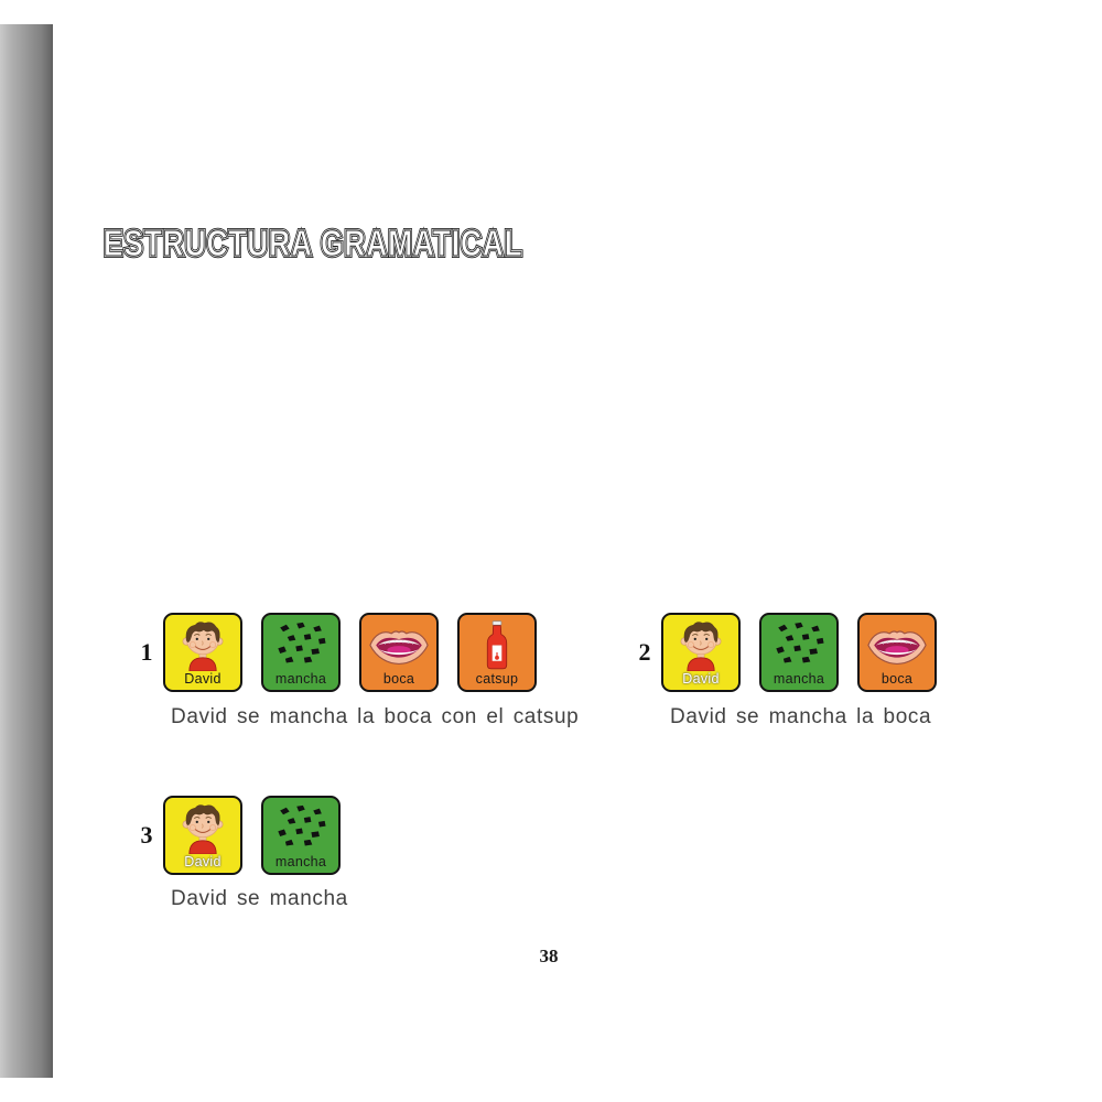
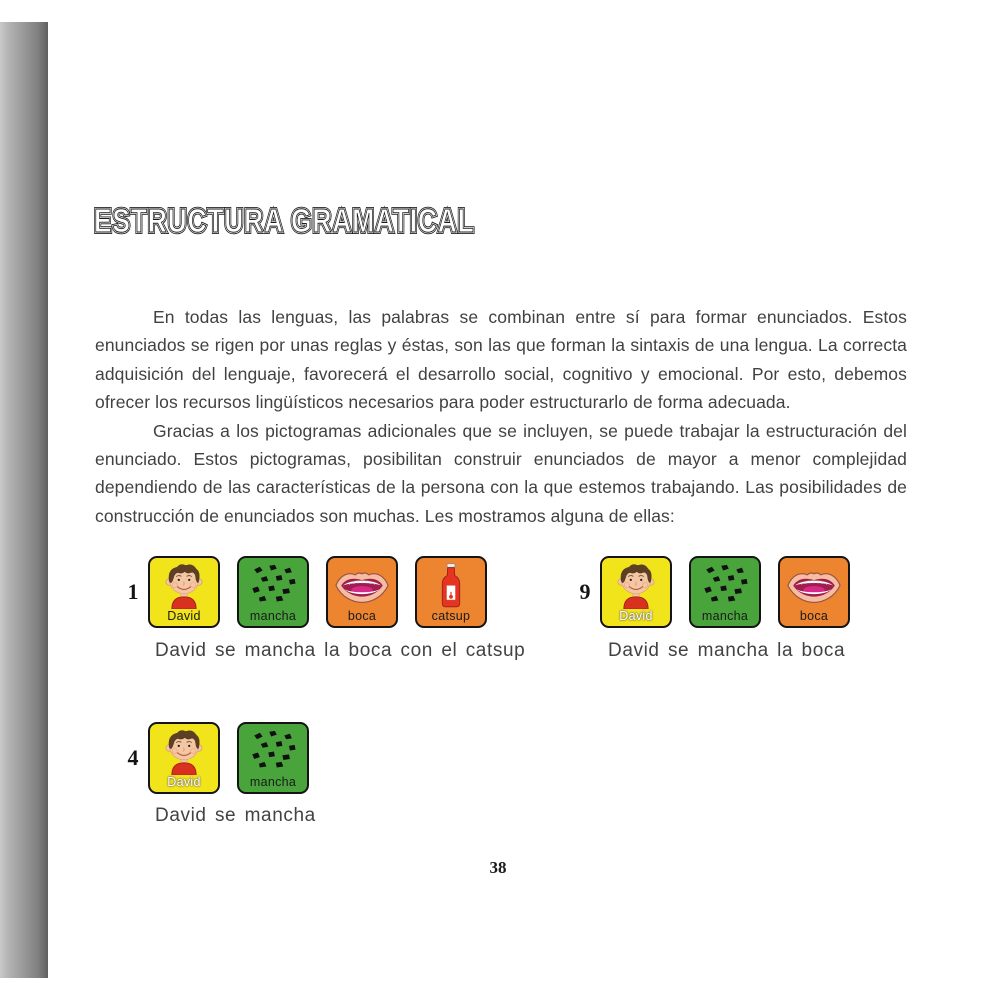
  ESTRUCTURA GRAMATICAL
+ En todas las lenguas, las palabras se combinan entre sí para formar enunciados. Estos enunciados se rigen por unas reglas y éstas, son las que forman la sintaxis de una lengua. La correcta adquisición del lenguaje, favorecerá el desarrollo social, cognitivo y emocional. Por esto, debemos ofrecer los recursos lingüísticos necesarios para poder estructurarlo de forma adecuada.
+ Gracias a los pictogramas adicionales que se incluyen, se puede trabajar la estructuración del enunciado. Estos pictogramas, posibilitan construir enunciados de mayor a menor complejidad dependiendo de las características de la persona con la que estemos trabajando. Las posibilidades de construcción de enunciados son muchas. Les mostramos alguna de ellas:
  1
  David
  mancha
  boca
  catsup
  David se mancha la boca con el catsup
- 2
+ 9
  David
  mancha
  boca
  David se mancha la boca
- 3
+ 4
  David
  mancha
  David se mancha
  38
